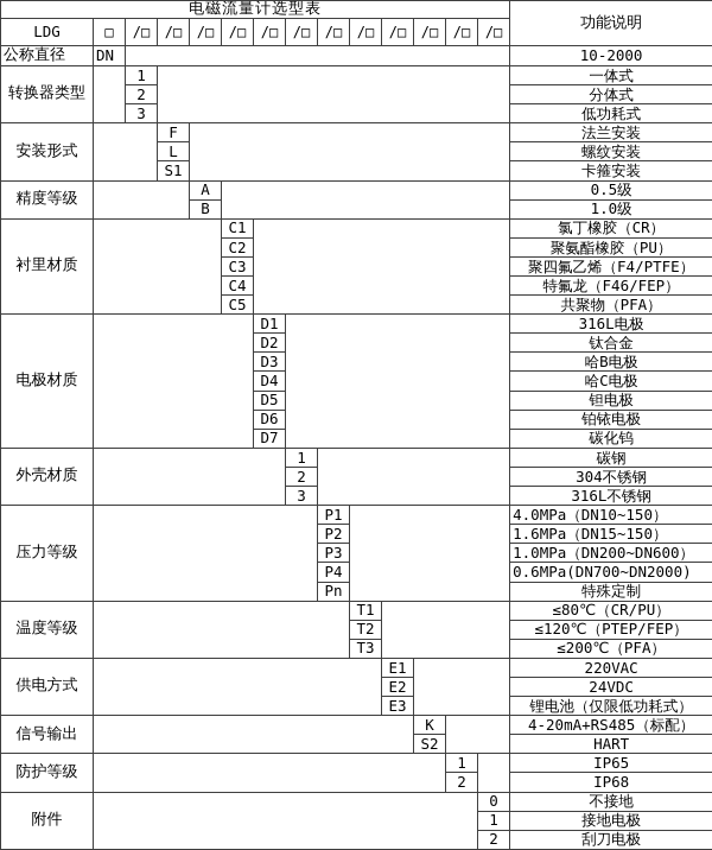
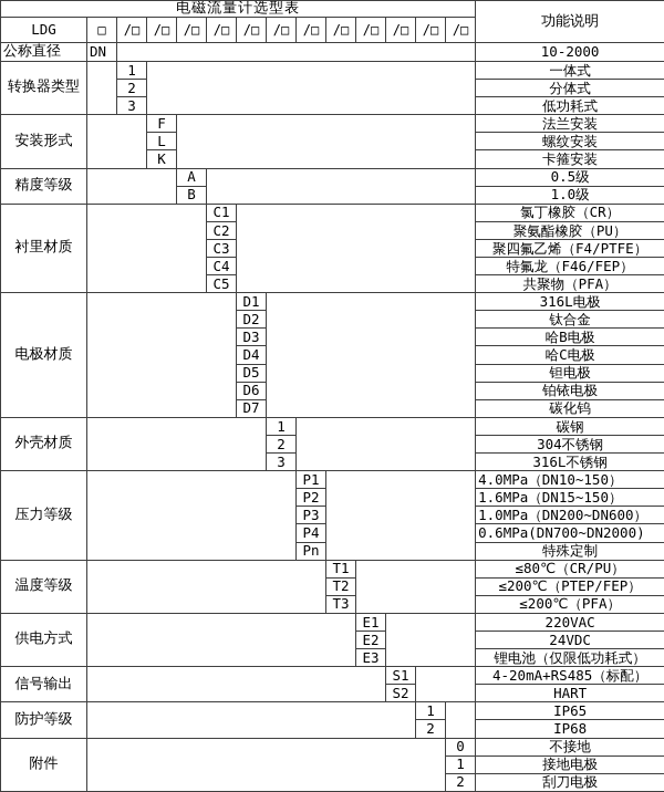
  电磁流量计选型表	功能说明
  LDG	□	/□	/□	/□	/□	/□	/□	/□	/□	/□	/□	/□	/□
  公称直径	DN		10-2000
  转换器类型		1		一体式
  2	分体式
  3	低功耗式
  安装形式		F		法兰安装
  L	螺纹安装
- S1	卡箍安装
+ K	卡箍安装
  精度等级		A		0.5级
  B	1.0级
  衬里材质		C1		氯丁橡胶（CR）
  C2	聚氨酯橡胶（PU）
  C3	聚四氟乙烯（F4/PTFE）
  C4	特氟龙（F46/FEP）
  C5	共聚物（PFA）
  电极材质		D1		316L电极
  D2	钛合金
  D3	哈B电极
  D4	哈C电极
  D5	钽电极
  D6	铂铱电极
  D7	碳化钨
  外壳材质		1		碳钢
  2	304不锈钢
  3	316L不锈钢
  压力等级		P1		4.0MPa（DN10~150）
  P2	1.6MPa（DN15~150）
  P3	1.0MPa（DN200~DN600）
  P4	0.6MPa(DN700~DN2000)
  Pn	特殊定制
  温度等级		T1		≤80℃（CR/PU）
- T2	≤120℃（PTEP/FEP）
+ T2	≤200℃（PTEP/FEP）
  T3	≤200℃（PFA）
  供电方式		E1		220VAC
  E2	24VDC
  E3	锂电池（仅限低功耗式）
- 信号输出		K		4-20mA+RS485（标配）
+ 信号输出		S1		4-20mA+RS485（标配）
  S2	HART
  防护等级		1		IP65
  2	IP68
  附件		0	不接地
  1	接地电极
  2	刮刀电极
